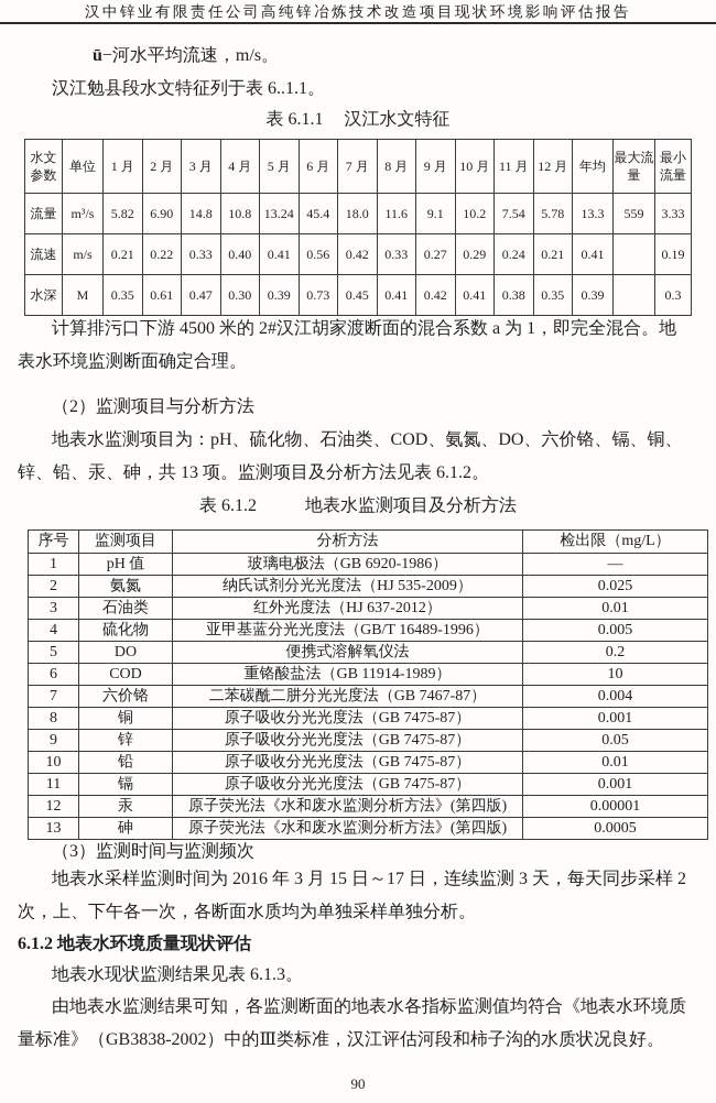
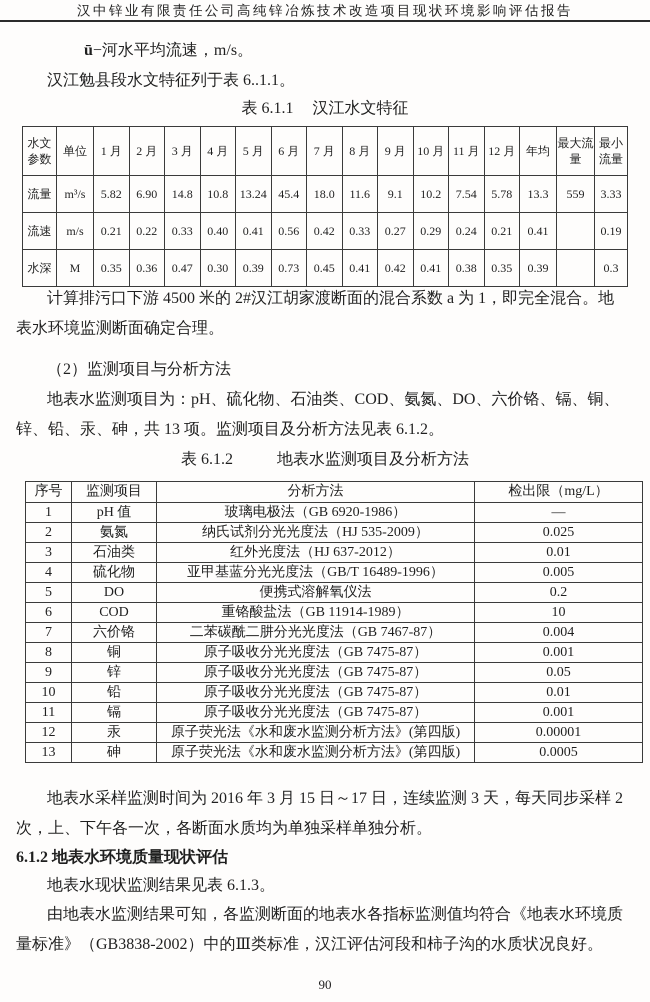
  汉中锌业有限责任公司高纯锌冶炼技术改造项目现状环境影响评估报告
  ū−河水平均流速，m/s。
  汉江勉县段水文特征列于表 6..1.1。
  表 6.1.1
  汉江水文特征
  水文参数	单位	1 月	2 月	3 月	4 月	5 月	6 月	7 月	8 月	9 月	10 月	11 月	12 月	年均	最大流量	最小流量
  流量	m³/s	5.82	6.90	14.8	10.8	13.24	45.4	18.0	11.6	9.1	10.2	7.54	5.78	13.3	559	3.33
  流速	m/s	0.21	0.22	0.33	0.40	0.41	0.56	0.42	0.33	0.27	0.29	0.24	0.21	0.41		0.19
- 水深	M	0.35	0.61	0.47	0.30	0.39	0.73	0.45	0.41	0.42	0.41	0.38	0.35	0.39		0.3
+ 水深	M	0.35	0.36	0.47	0.30	0.39	0.73	0.45	0.41	0.42	0.41	0.38	0.35	0.39		0.3
  计算排污口下游 4500 米的 2#汉江胡家渡断面的混合系数 a 为 1，即完全混合。地
  表水环境监测断面确定合理。
  （2）监测项目与分析方法
  地表水监测项目为：pH、硫化物、石油类、COD、氨氮、DO、六价铬、镉、铜、
  锌、铅、汞、砷，共 13 项。监测项目及分析方法见表 6.1.2。
  表 6.1.2
  地表水监测项目及分析方法
  序号	监测项目	分析方法	检出限（mg/L）
  1	pH 值	玻璃电极法（GB 6920-1986）	—
  2	氨氮	纳氏试剂分光光度法（HJ 535-2009）	0.025
  3	石油类	红外光度法（HJ 637-2012）	0.01
  4	硫化物	亚甲基蓝分光光度法（GB/T 16489-1996）	0.005
  5	DO	便携式溶解氧仪法	0.2
  6	COD	重铬酸盐法（GB 11914-1989）	10
  7	六价铬	二苯碳酰二肼分光光度法（GB 7467-87）	0.004
  8	铜	原子吸收分光光度法（GB 7475-87）	0.001
  9	锌	原子吸收分光光度法（GB 7475-87）	0.05
  10	铅	原子吸收分光光度法（GB 7475-87）	0.01
  11	镉	原子吸收分光光度法（GB 7475-87）	0.001
  12	汞	原子荧光法《水和废水监测分析方法》(第四版)	0.00001
  13	砷	原子荧光法《水和废水监测分析方法》(第四版)	0.0005
- （3）监测时间与监测频次
  地表水采样监测时间为 2016 年 3 月 15 日～17 日，连续监测 3 天，每天同步采样 2
  次，上、下午各一次，各断面水质均为单独采样单独分析。
  6.1.2 地表水环境质量现状评估
  地表水现状监测结果见表 6.1.3。
  由地表水监测结果可知，各监测断面的地表水各指标监测值均符合《地表水环境质
  量标准》（GB3838-2002）中的Ⅲ类标准，汉江评估河段和柿子沟的水质状况良好。
  90
